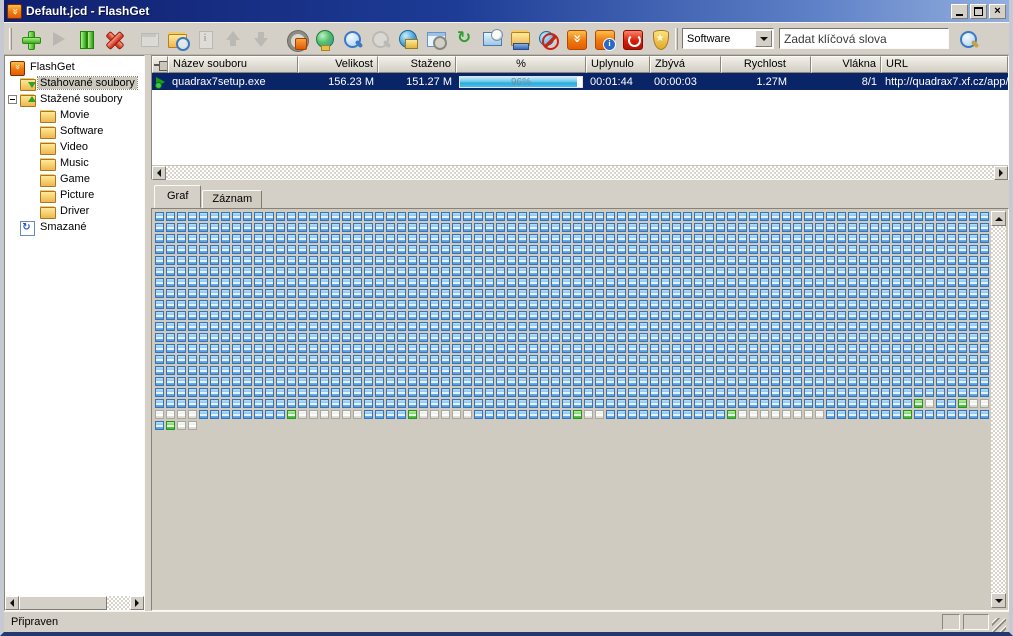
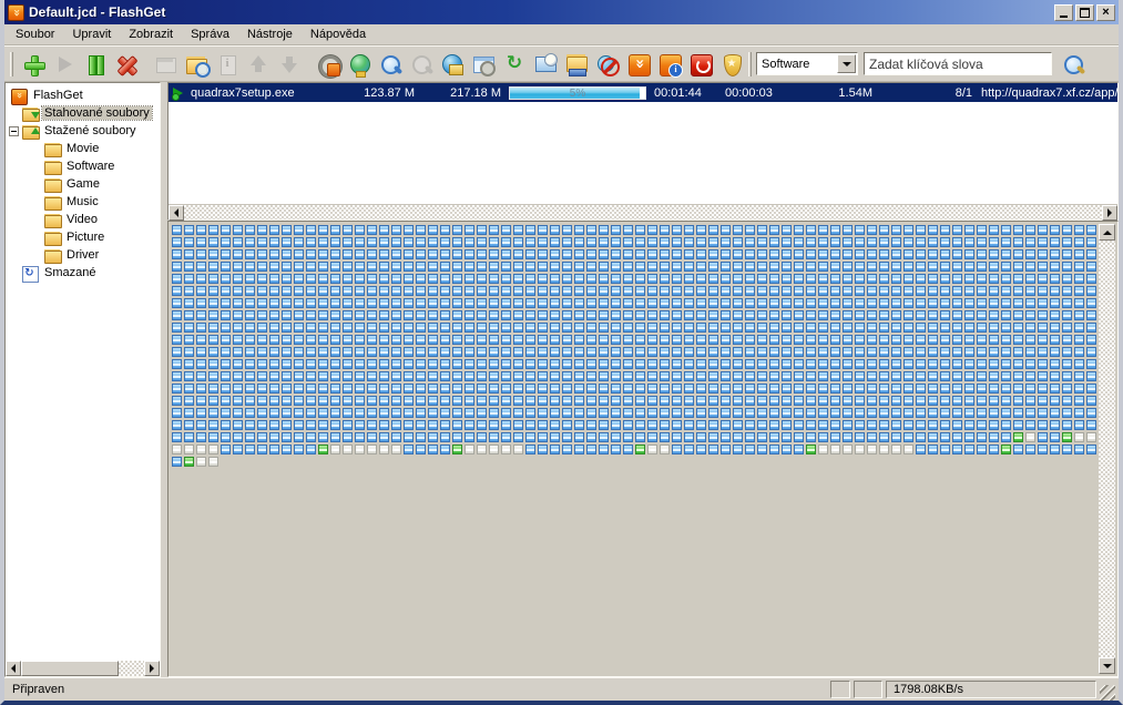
  Default.jcd - FlashGet
  ×
+ Soubor
+ Upravit
+ Zobrazit
+ Správa
+ Nástroje
+ Nápověda
  Software
  Zadat klíčová slova
  FlashGet
  Stahované soubory
  Stažené soubory
  Movie
  Software
- Video
+ Game
  Music
- Game
+ Video
  Picture
  Driver
  Smazané
- Název souboru
- Velikost
- Staženo
- %
- Uplynulo
- Zbývá
- Rychlost
- Vlákna
- URL
  quadrax7setup.exe
- 156.23 M
+ 123.87 M
- 151.27 M
+ 217.18 M
- 96%
+ 5%
  00:01:44
  00:00:03
- 1.27M
+ 1.54M
  8/1
  http://quadrax7.xf.cz/app/
- Graf
- Záznam
  Připraven
+ 1798.08KB/s
